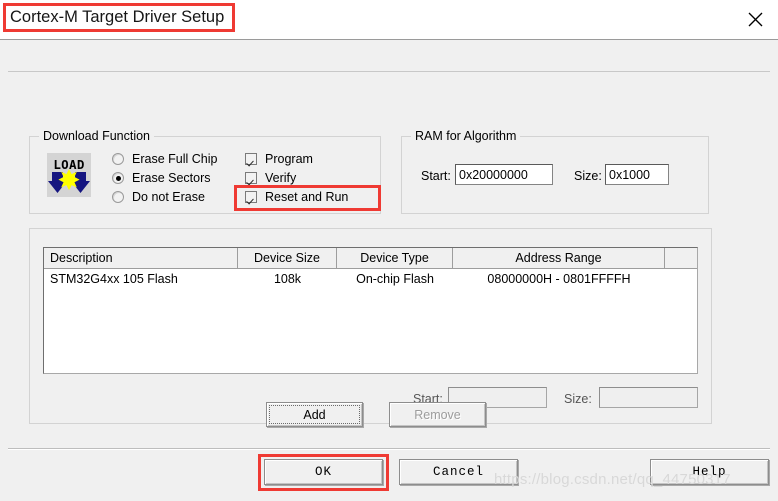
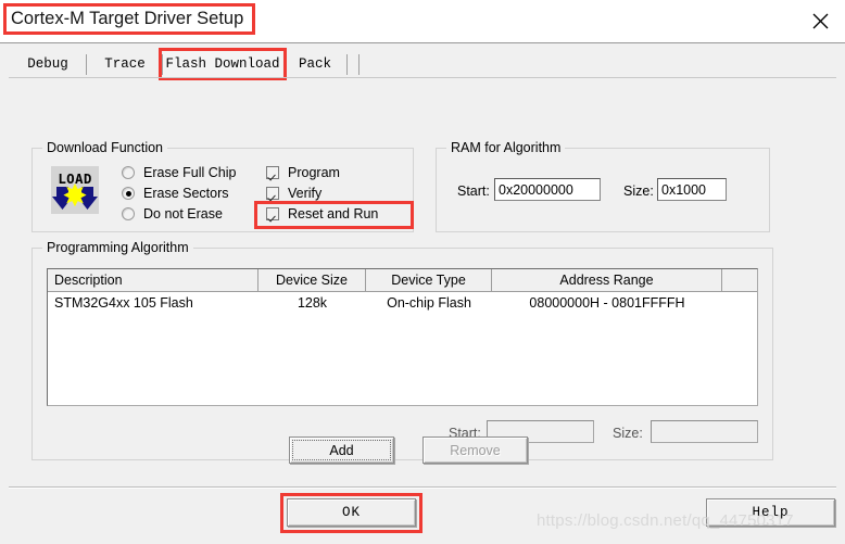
  Cortex-M Target Driver Setup
+ Debug
+ Trace
+ Flash Download
+ Pack
  Download Function
  LOAD
  Erase Full Chip
  Erase Sectors
  Do not Erase
  Program
  Verify
  Reset and Run
  RAM for Algorithm
  Start:
  0x20000000
  Size:
  0x1000
+ Programming Algorithm
  Description
  Device Size
  Device Type
  Address Range
  STM32G4xx 105 Flash
- 108k
+ 128k
  On-chip Flash
  08000000H - 0801FFFFH
  Start:
  Size:
  Add
  Remove
  OK
- Cancel
  Help
  https://blog.csdn.net/qq_44750317
